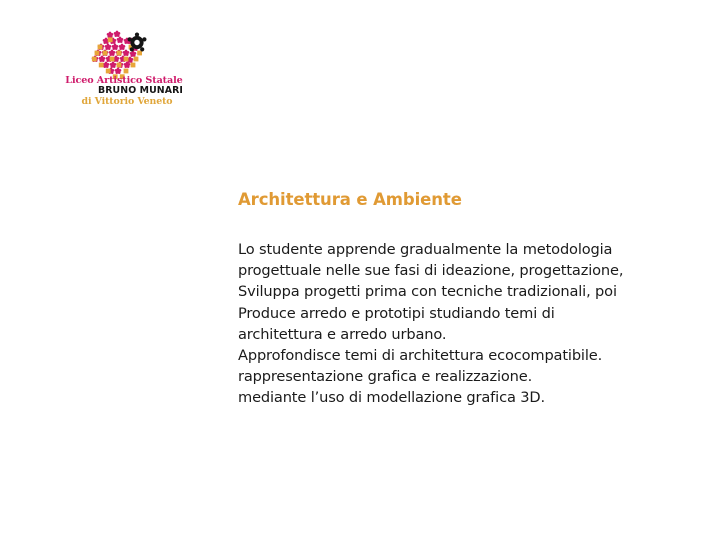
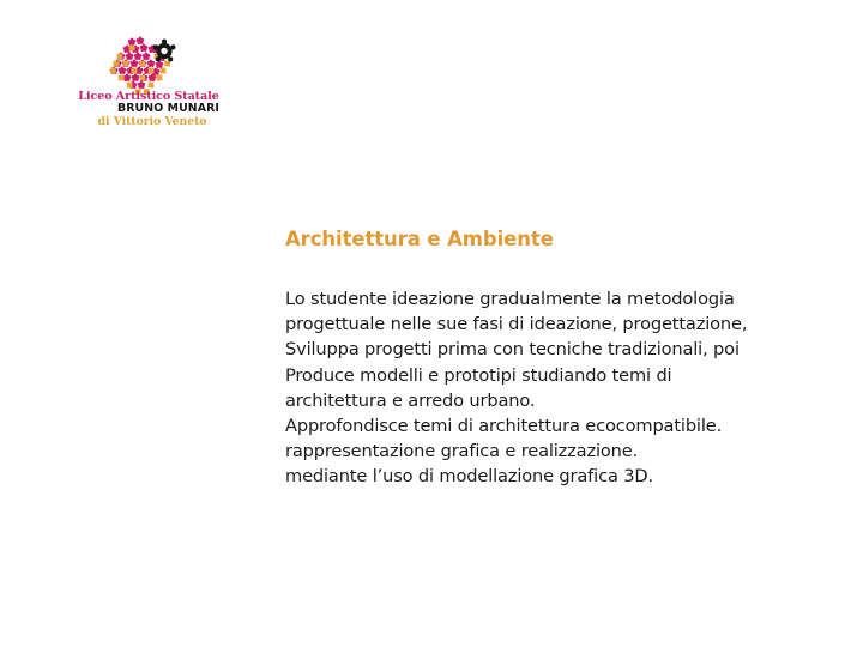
  Liceo Artistico Statale
  BRUNO MUNARI
  di Vittorio Veneto
  Architettura e Ambiente
- Lo studente apprende gradualmente la metodologia
+ Lo studente ideazione gradualmente la metodologia
  progettuale nelle sue fasi di ideazione, progettazione,
  Sviluppa progetti prima con tecniche tradizionali, poi
- Produce arredo e prototipi studiando temi di
+ Produce modelli e prototipi studiando temi di
  architettura e arredo urbano.
  Approfondisce temi di architettura ecocompatibile.
  rappresentazione grafica e realizzazione.
  mediante l’uso di modellazione grafica 3D.
